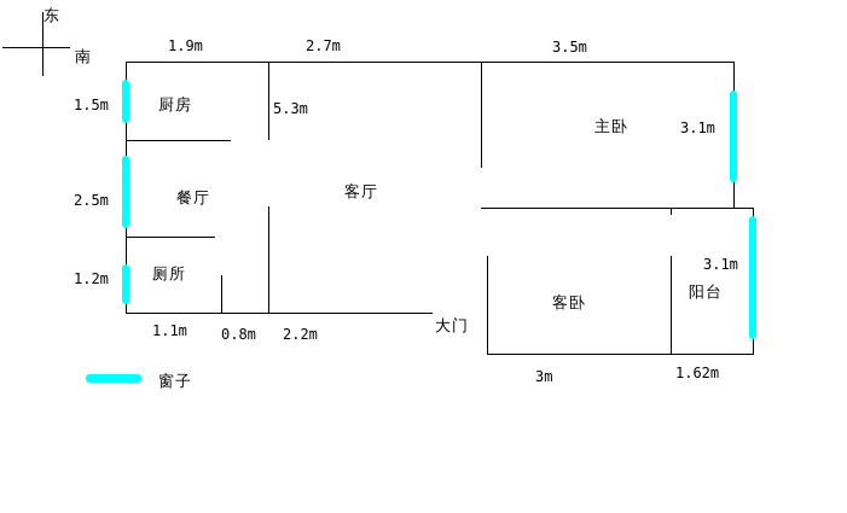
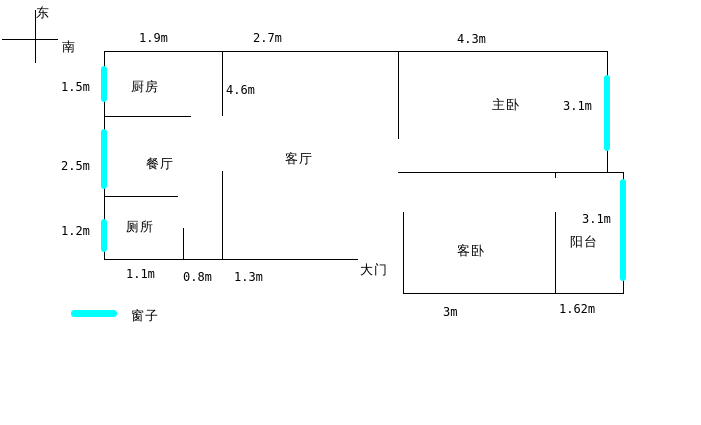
  东
  南
  1.9m
  2.7m
- 3.5m
+ 4.3m
  1.5m
  2.5m
  1.2m
  厨房
  餐厅
  厕所
  客厅
  主卧
  客卧
  阳台
- 5.3m
+ 4.6m
  3.1m
  3.1m
  1.1m
  0.8m
- 2.2m
+ 1.3m
  3m
  1.62m
  大门
  窗子
